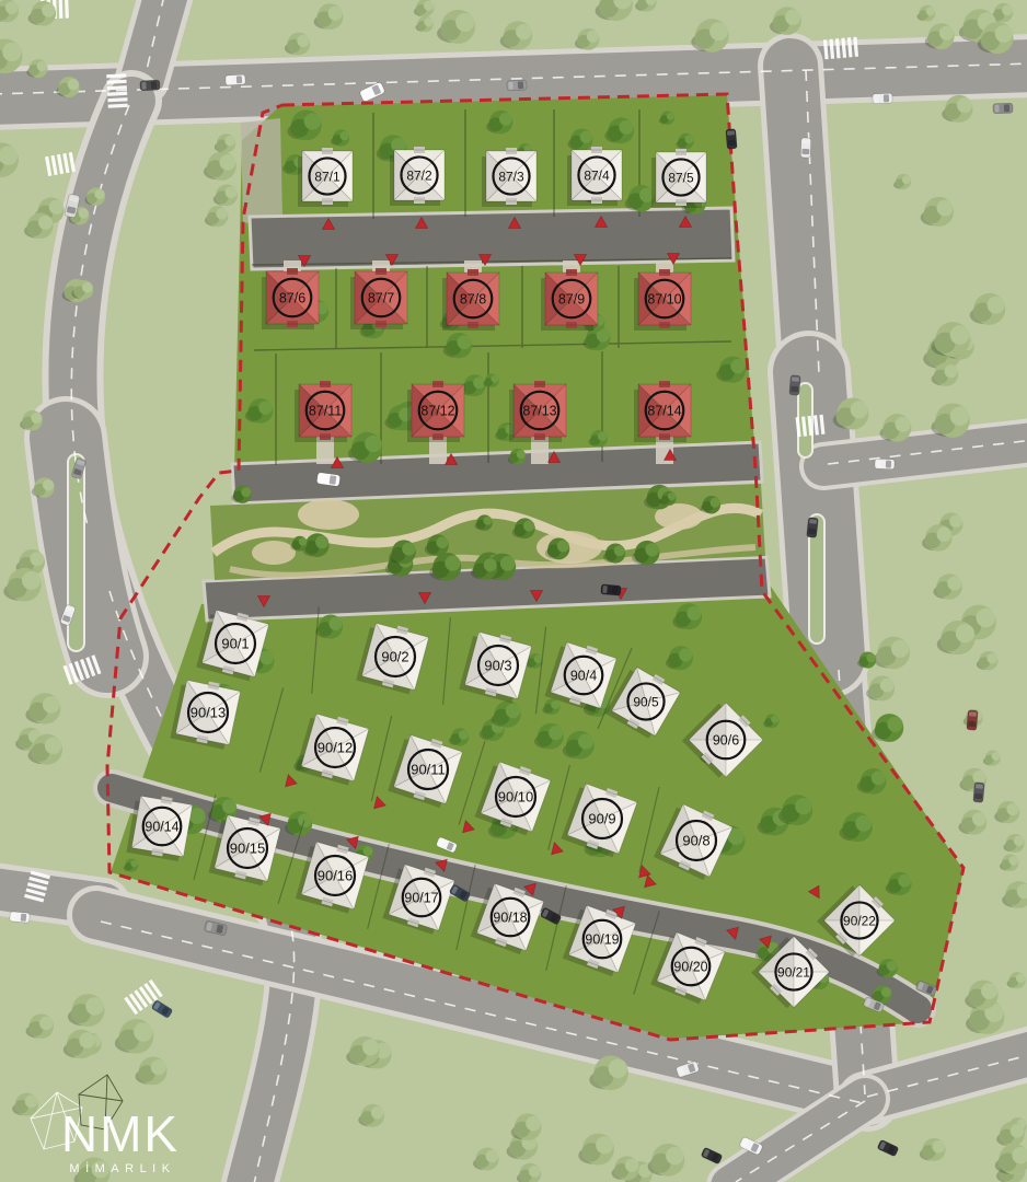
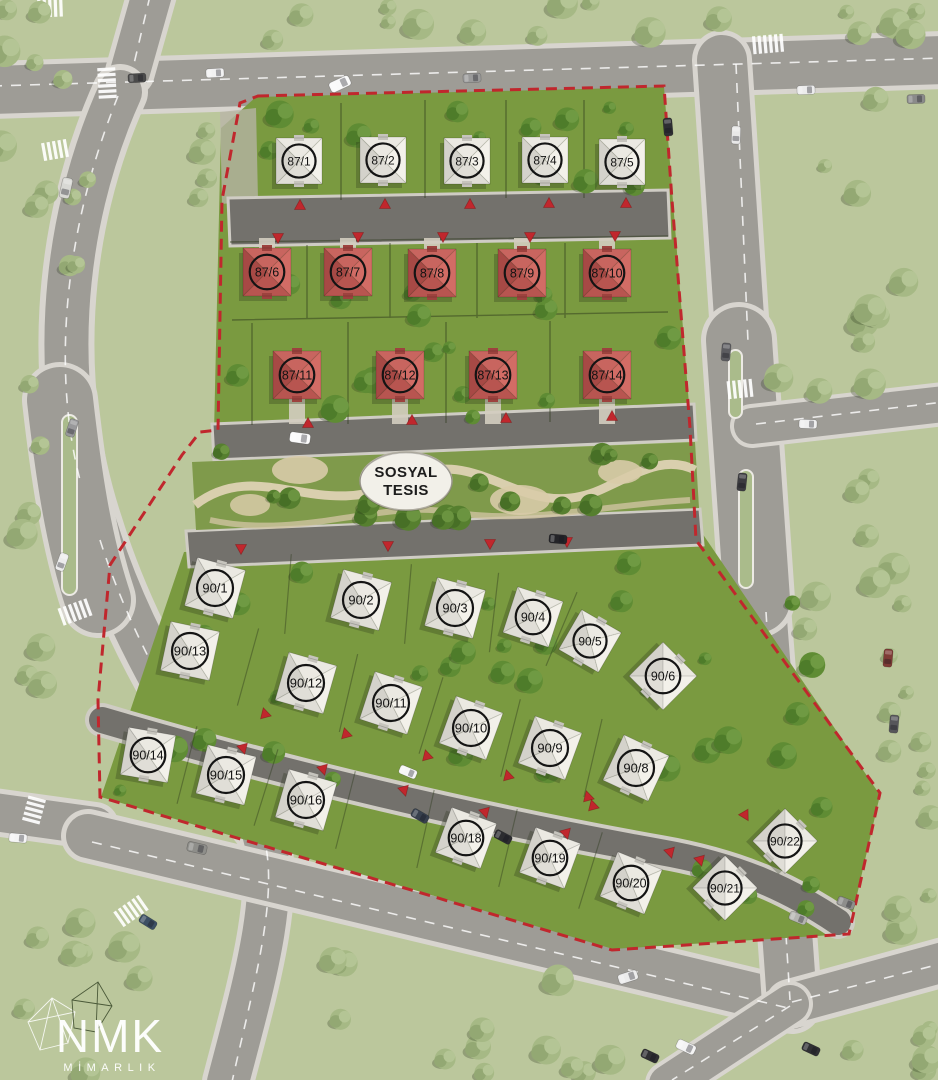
  87/1
  87/2
  87/3
  87/4
  87/5
  87/6
  87/7
  87/8
  87/9
  87/10
  87/11
  87/12
  87/13
  87/14
  90/1
  90/2
  90/3
  90/4
  90/5
  90/6
  90/8
  90/9
  90/10
  90/11
  90/12
  90/13
  90/14
  90/15
  90/16
- 90/17
  90/18
  90/19
  90/20
  90/21
  90/22
+ SOSYAL
+ TESIS
  NMK
  MİMARLIK
